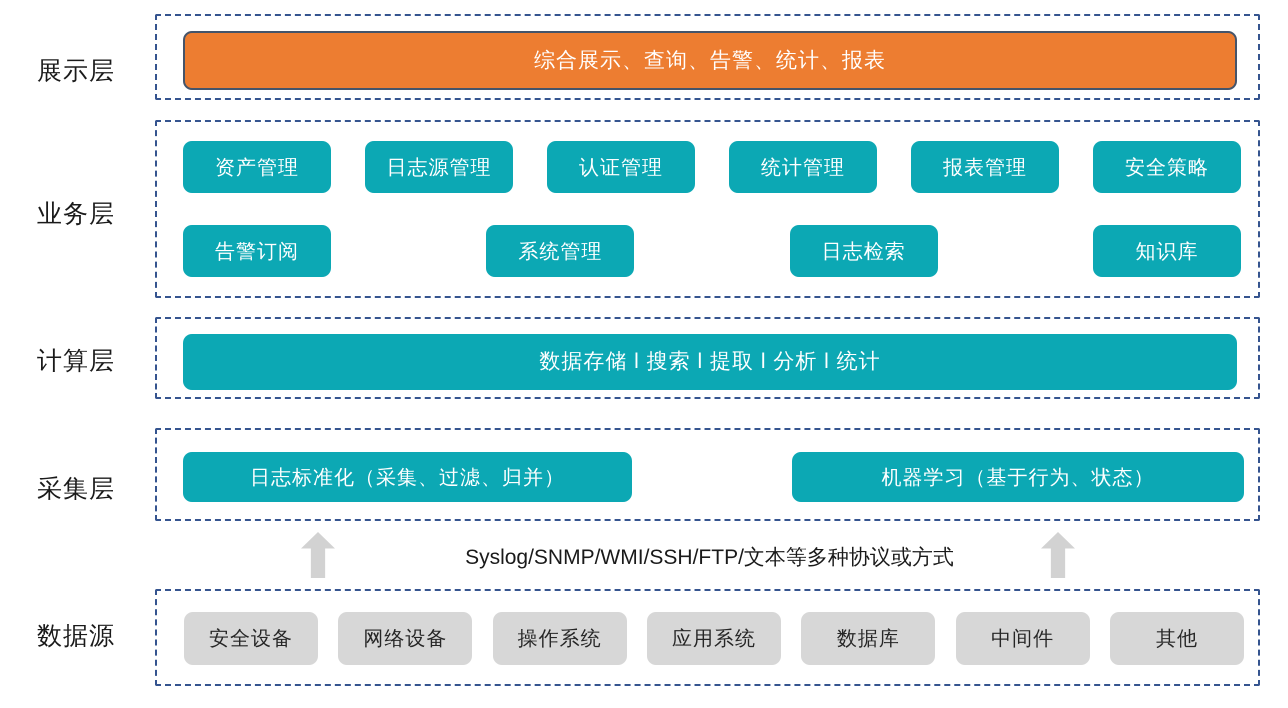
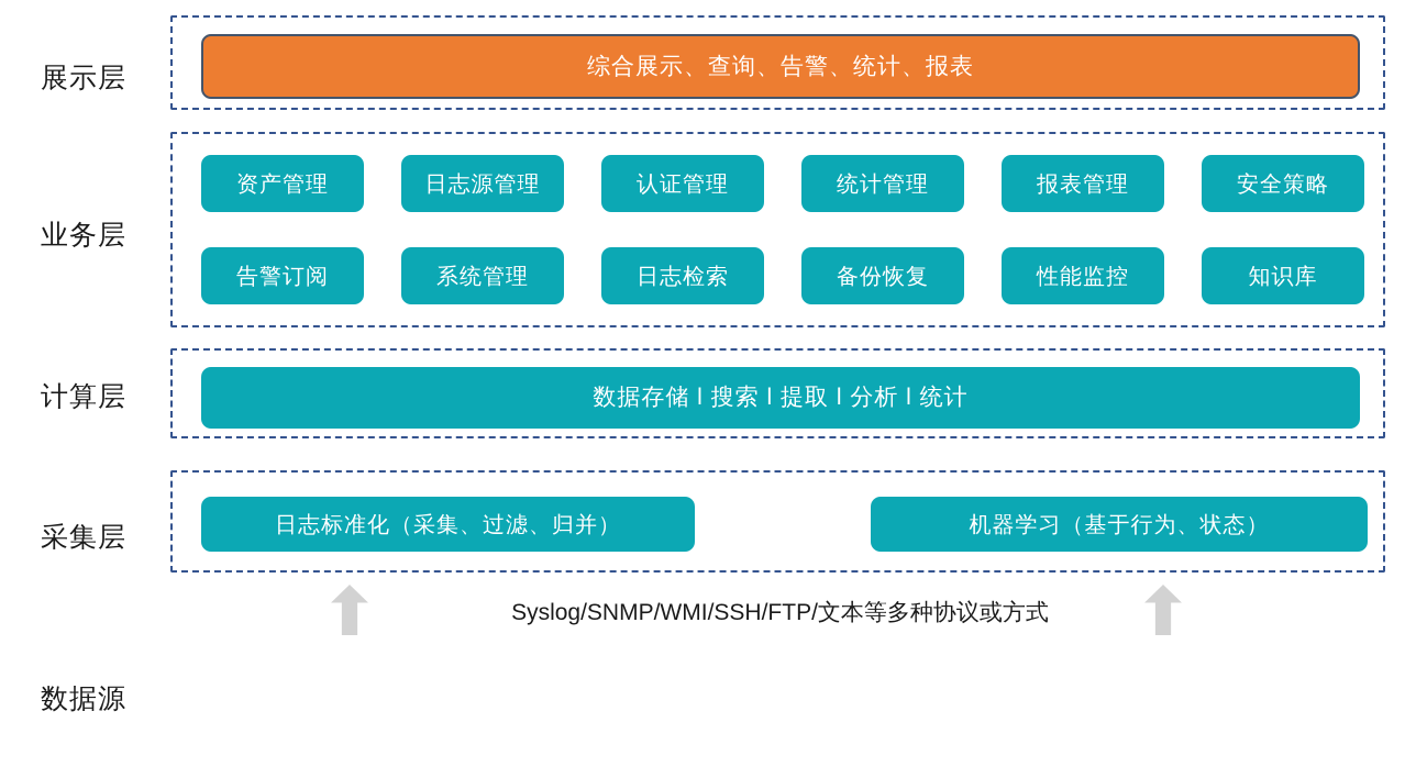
  展示层
  综合展示、查询、告警、统计、报表
  业务层
  资产管理
  日志源管理
  认证管理
  统计管理
  报表管理
  安全策略
  告警订阅
  系统管理
  日志检索
+ 备份恢复
+ 性能监控
  知识库
  计算层
  数据存储 l 搜索 l 提取 l 分析 l 统计
  采集层
  日志标准化（采集、过滤、归并）
  机器学习（基于行为、状态）
  Syslog/SNMP/WMI/SSH/FTP/文本等多种协议或方式
  数据源
- 安全设备
- 网络设备
- 操作系统
- 应用系统
- 数据库
- 中间件
- 其他
